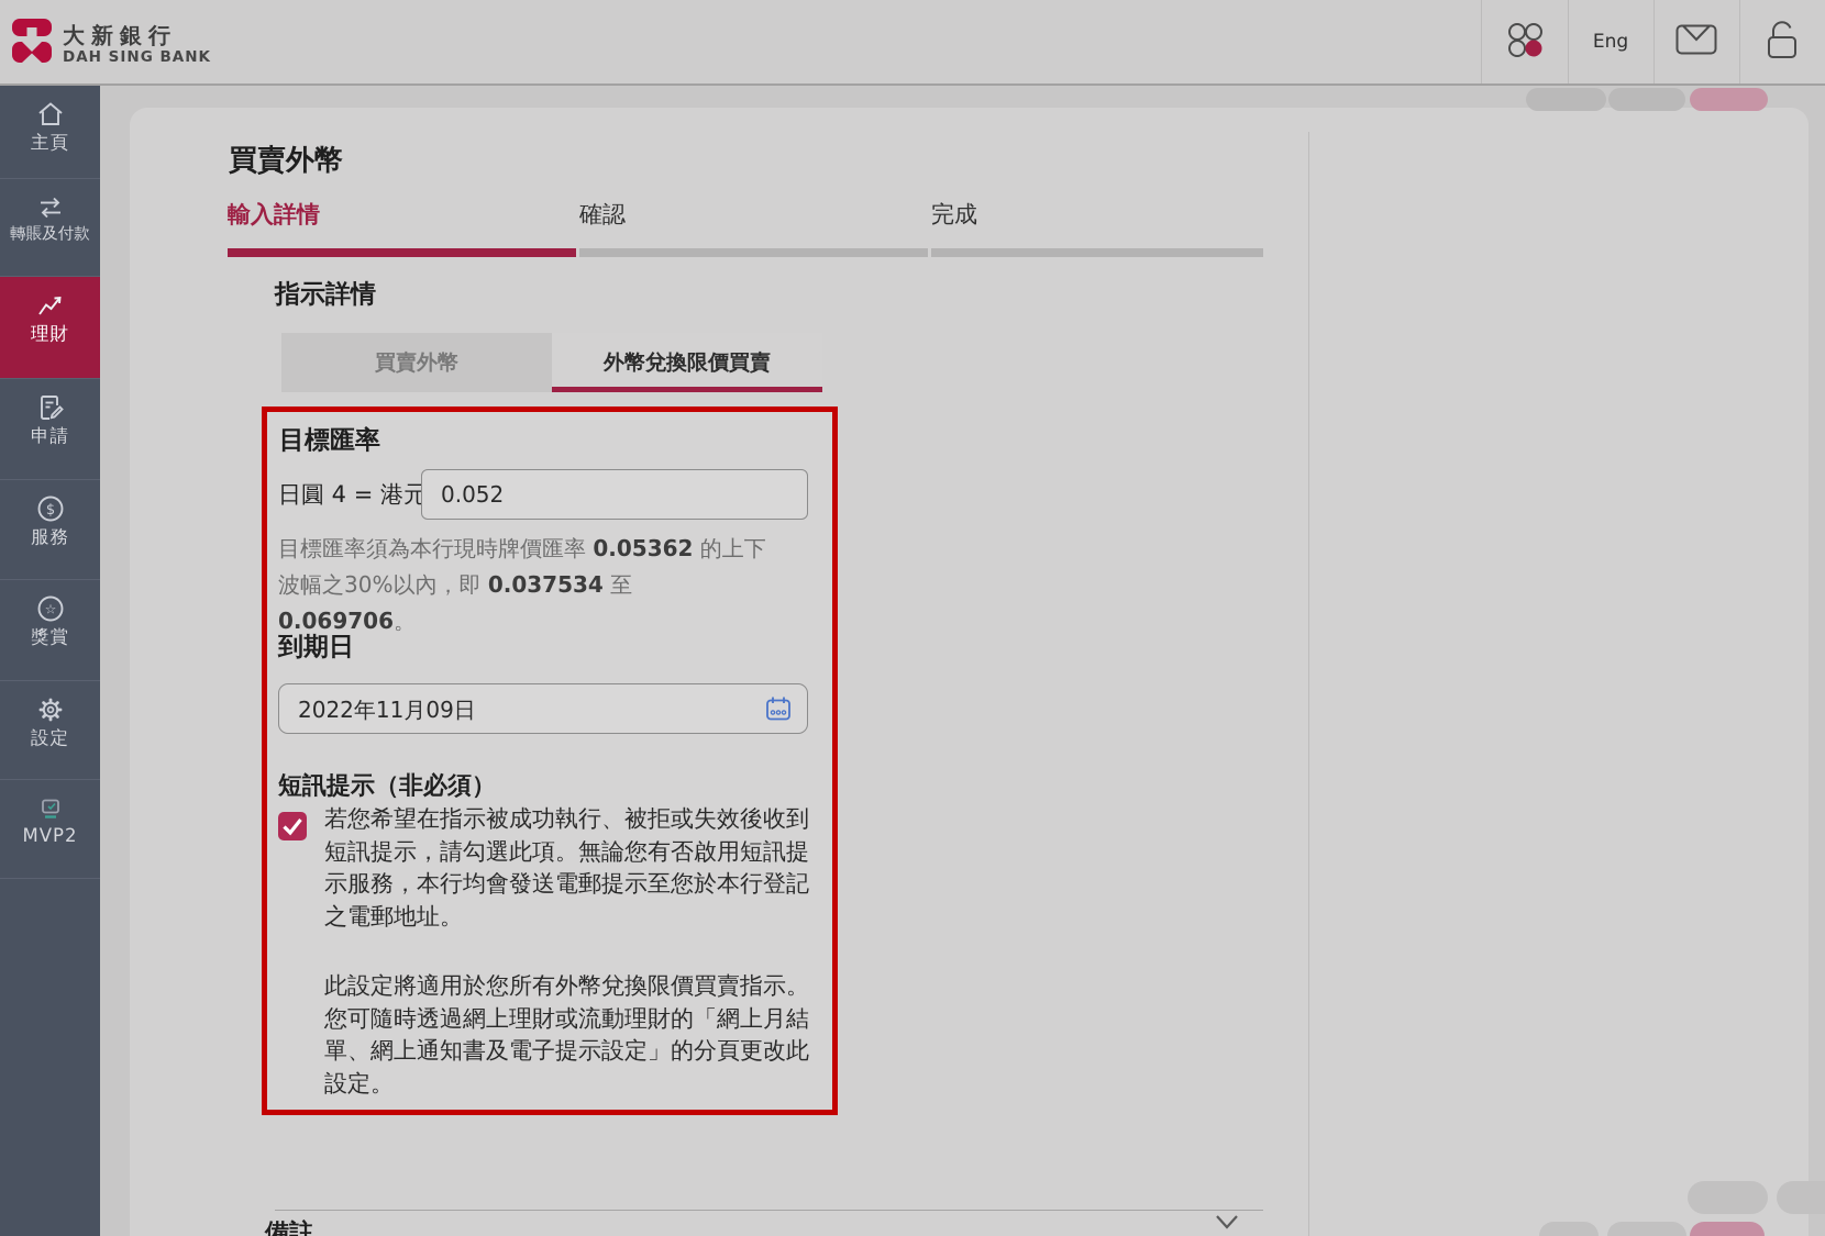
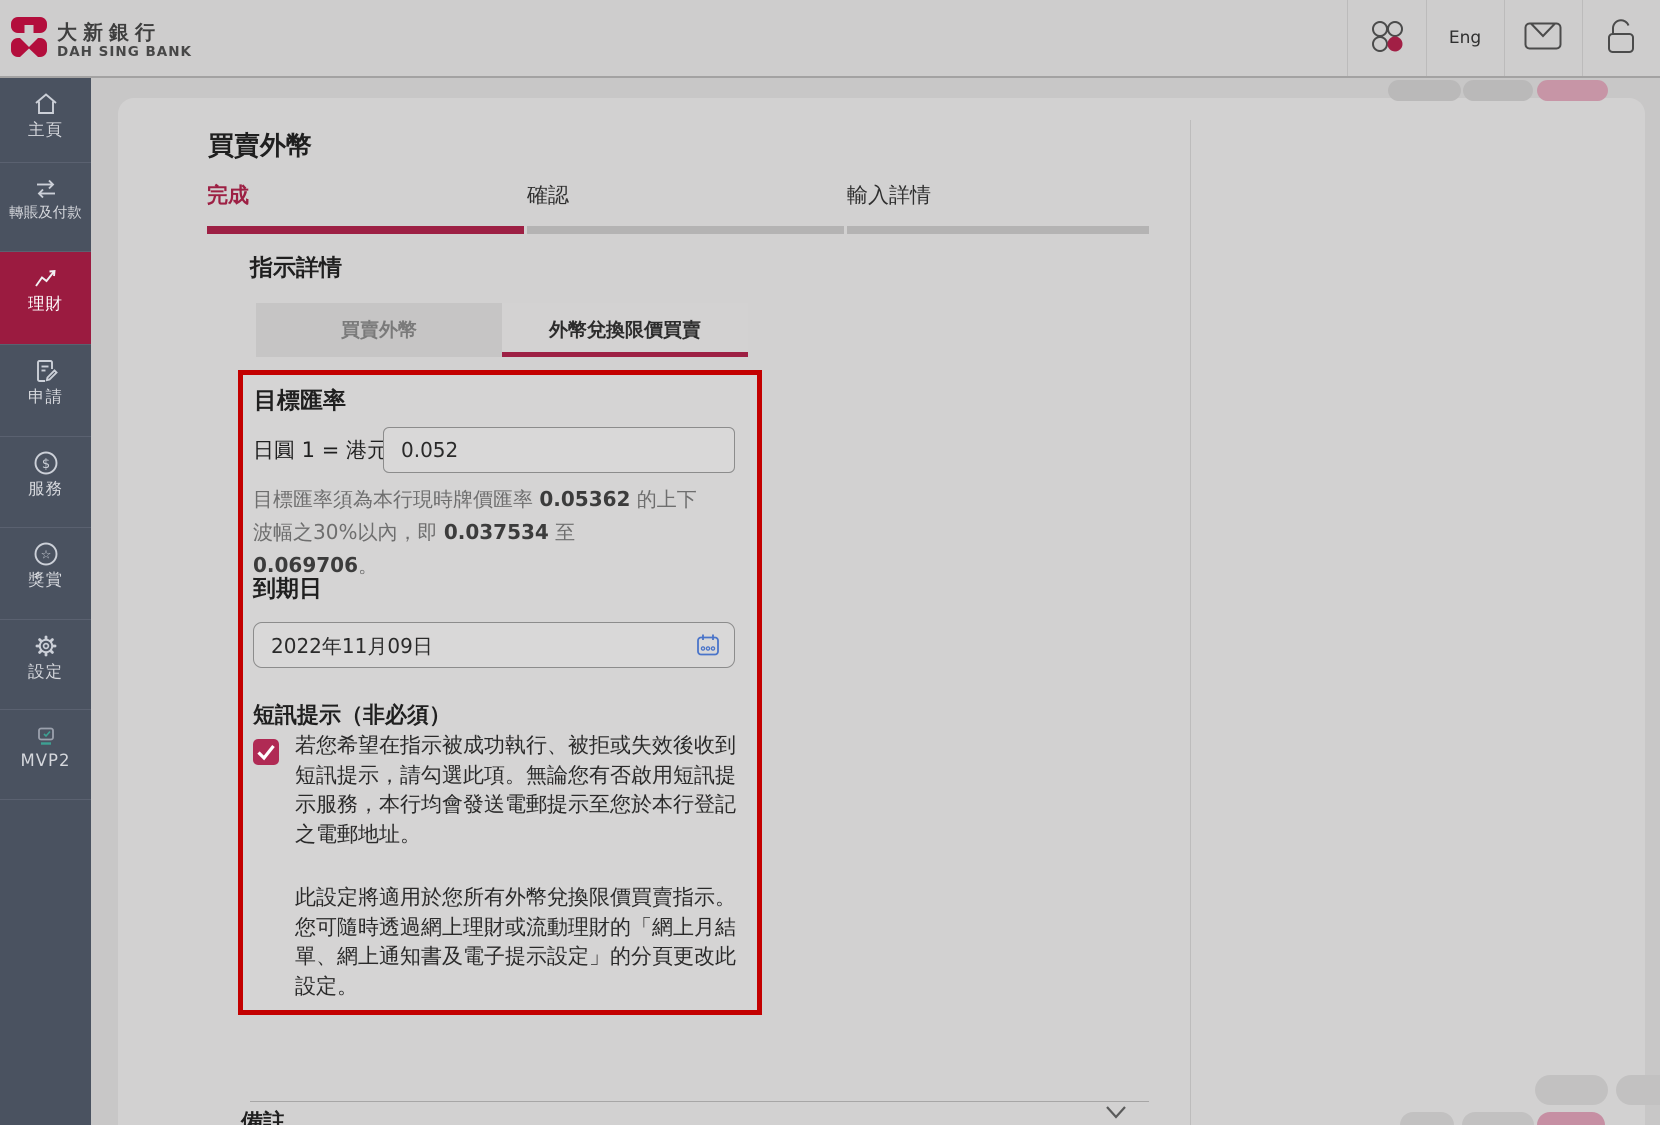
  大新銀行
  DAH SING BANK
  Eng
  主頁
  轉賬及付款
  理財
  申請
  $
  服務
  ☆
  獎賞
  設定
  MVP2
  買賣外幣
- 輸入詳情
+ 完成
  確認
- 完成
+ 輸入詳情
  指示詳情
  買賣外幣
  外幣兌換限價買賣
  目標匯率
- 日圓 4 = 港元
+ 日圓 1 = 港元
  0.052
  目標匯率須為本行現時牌價匯率 0.05362 的上下波幅之30%以內，即 0.037534 至 0.069706。
  到期日
  2022年11月09日
  短訊提示（非必須）
  若您希望在指示被成功執行、被拒或失效後收到短訊提示，請勾選此項。無論您有否啟用短訊提示服務，本行均會發送電郵提示至您於本行登記之電郵地址。
  此設定將適用於您所有外幣兌換限價買賣指示。您可隨時透過網上理財或流動理財的「網上月結單、網上通知書及電子提示設定」的分頁更改此設定。
  備註
